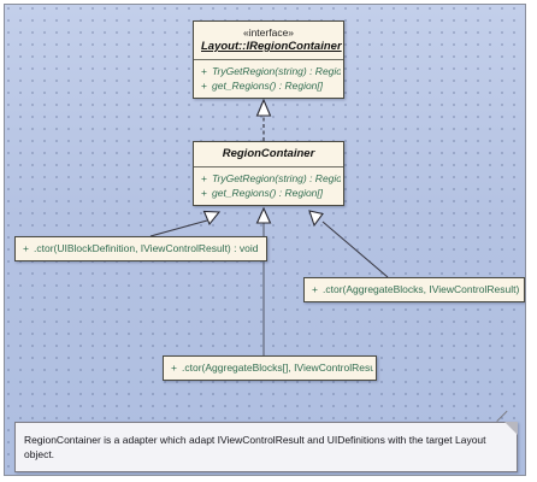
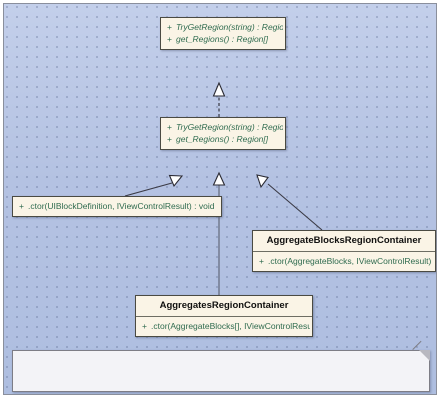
- «interface»
- Layout::IRegionContainer
  +
  TryGetRegion(string) : Regio
  +
  get_Regions() : Region[]
- RegionContainer
  +
  TryGetRegion(string) : Regio
  +
  get_Regions() : Region[]
  +
  .ctor(UIBlockDefinition, IViewControlResult) : void
+ AggregateBlocksRegionContainer
  +
  .ctor(AggregateBlocks, IViewControlResult)
+ AggregatesRegionContainer
  +
  .ctor(AggregateBlocks[], IViewControlResu
- RegionContainer is a adapter which adapt IViewControlResult and UIDefinitions with the target Layout object.
